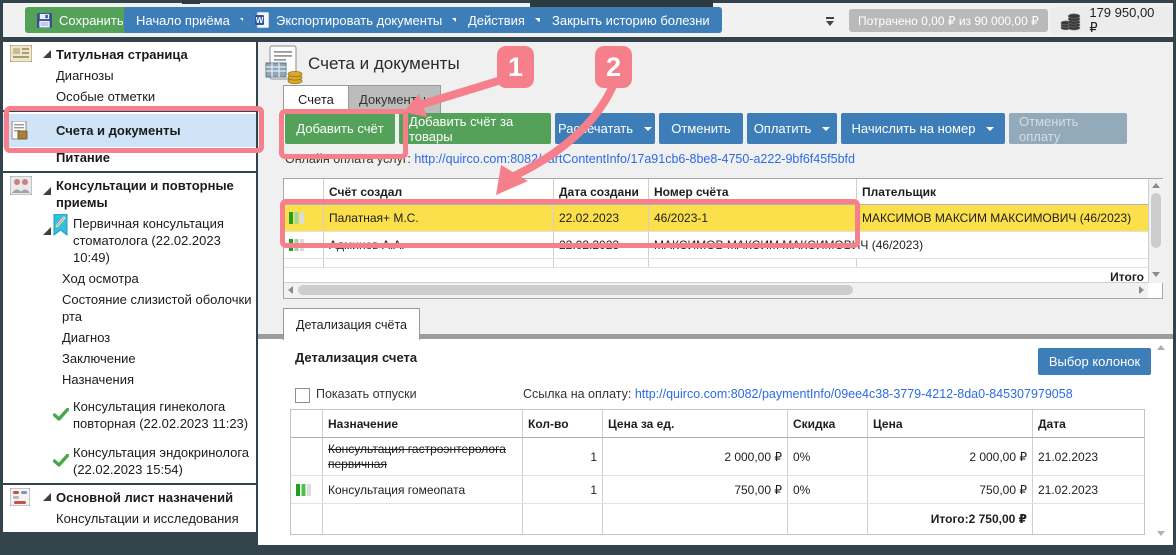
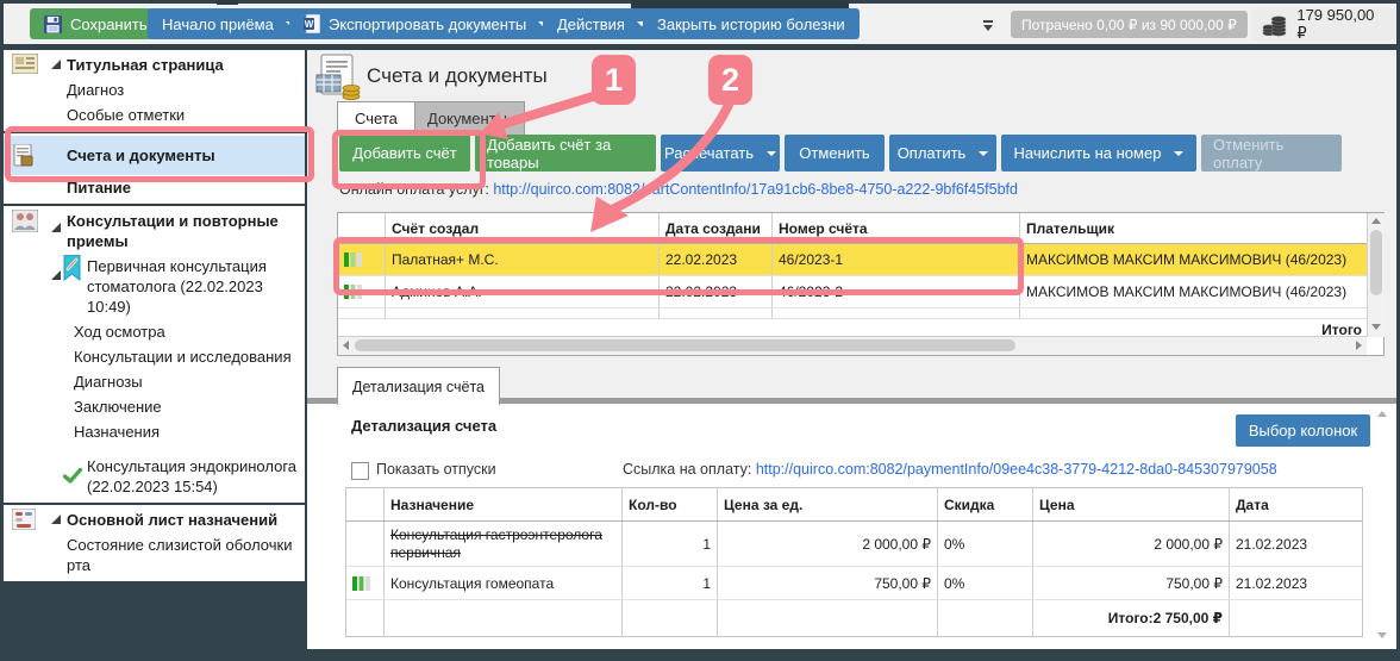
  Сохранить
  Начало приёма
  W
  Экспортировать документы
  Действия
  Закрыть историю болезни
  Потрачено 0,00 ₽ из 90 000,00 ₽
  179 950,00 ₽
  Титульная страница
- Диагнозы
+ Диагноз
  Особые отметки
  Счета и документы
  Питание
  Консультации и повторные приемы
  Первичная консультация стоматолога (22.02.2023 10:49)
  Ход осмотра
- Состояние слизистой оболочки рта
+ Консультации и исследования
- Диагноз
+ Диагнозы
  Заключение
  Назначения
- Консультация гинеколога повторная (22.02.2023 11:23)
  Консультация эндокринолога (22.02.2023 15:54)
  Основной лист назначений
- Консультации и исследования
+ Состояние слизистой оболочки рта
  Счета и документы
  Счета
  Документы
  Добавить счёт
  Добавить счёт за товары
  Расечатать
  Отменить
  Оплатить
  Начислить на номер
  Отменить оплату
  Онлайн оплата услуг: http://quirco.com:8082rtContentInfo/17a91cb6-8be8-4750-a222-9bf6f45f5bfd
  Счёт создал
  Дата создани
  Номер счёта
  Плательщик
  Палатная+ М.С.
  22.02.2023
  46/2023-1
  МАКСИМОВ МАКСИМ МАКСИМОВИЧ (46/2023)
  Админов А.А.
  22.02.2023
+ 46/2023-2
  МАКСИМОВ МАКСИМ МАКСИМОВИЧ (46/2023)
  Итого
  Детализация счёта
  Детализация счета
  Выбор колонок
  Показать отпуски
  Ссылка на оплату: http://quirco.com:8082/paymentInfo/09ee4c38-3779-4212-8da0-845307979058
  Назначение
  Кол-во
  Цена за ед.
  Скидка
  Цена
  Дата
  Консультация гастроэнтеролога первичная
  1
  2 000,00 ₽
  0%
  2 000,00 ₽
  21.02.2023
  Консультация гомеопата
  1
  750,00 ₽
  0%
  750,00 ₽
  21.02.2023
  Итого:2 750,00 ₽
  1
  2
